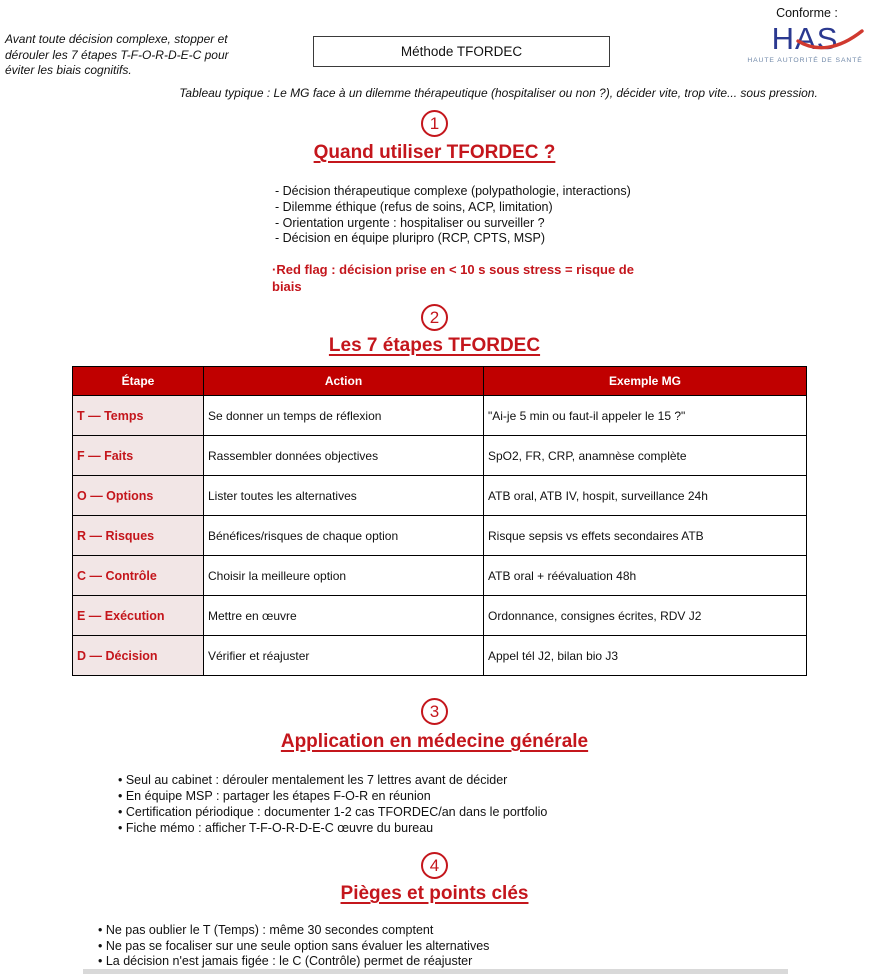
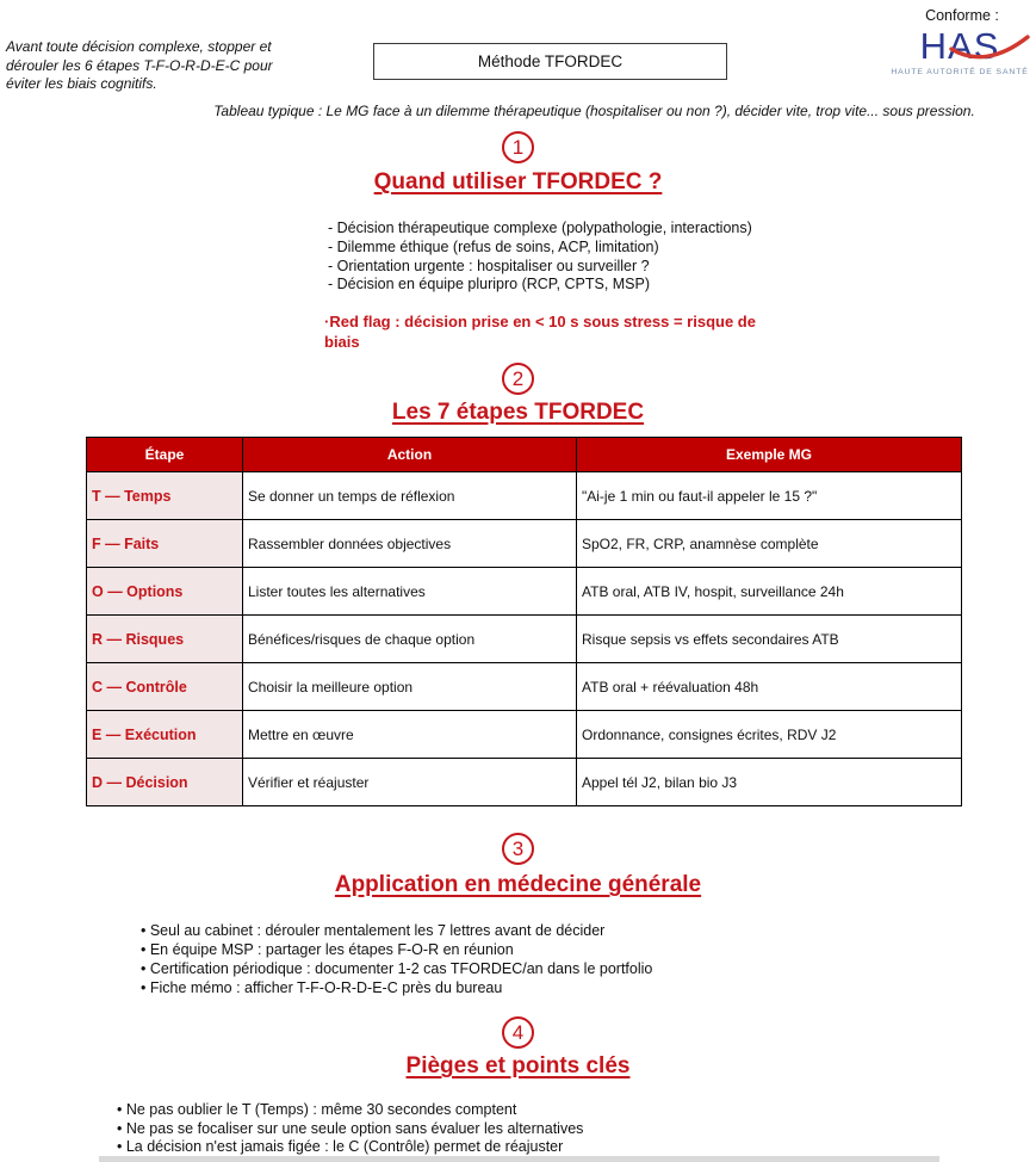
- Avant toute décision complexe, stopper et dérouler les 7 étapes T-F-O-R-D-E-C pour éviter les biais cognitifs.
+ Avant toute décision complexe, stopper et dérouler les 6 étapes T-F-O-R-D-E-C pour éviter les biais cognitifs.
  Méthode TFORDEC
  Conforme :
  HAS
  Tableau typique : Le MG face à un dilemme thérapeutique (hospitaliser ou non ?), décider vite, trop vite... sous pression.
  1
  Quand utiliser TFORDEC ?
  - Décision thérapeutique complexe (polypathologie, interactions)
  - Dilemme éthique (refus de soins, ACP, limitation)
  - Orientation urgente : hospitaliser ou surveiller ?
  - Décision en équipe pluripro (RCP, CPTS, MSP)
  ·Red flag : décision prise en < 10 s sous stress = risque de biais
  2
  Les 7 étapes TFORDEC
  Étape	Action	Exemple MG
- T — Temps	Se donner un temps de réflexion	"Ai-je 5 min ou faut-il appeler le 15 ?"
+ T — Temps	Se donner un temps de réflexion	"Ai-je 1 min ou faut-il appeler le 15 ?"
  F — Faits	Rassembler données objectives	SpO2, FR, CRP, anamnèse complète
  O — Options	Lister toutes les alternatives	ATB oral, ATB IV, hospit, surveillance 24h
  R — Risques	Bénéfices/risques de chaque option	Risque sepsis vs effets secondaires ATB
  C — Contrôle	Choisir la meilleure option	ATB oral + réévaluation 48h
  E — Exécution	Mettre en œuvre	Ordonnance, consignes écrites, RDV J2
  D — Décision	Vérifier et réajuster	Appel tél J2, bilan bio J3
  3
  Application en médecine générale
  • Seul au cabinet : dérouler mentalement les 7 lettres avant de décider
  • En équipe MSP : partager les étapes F-O-R en réunion
  • Certification périodique : documenter 1-2 cas TFORDEC/an dans le portfolio
- • Fiche mémo : afficher T-F-O-R-D-E-C œuvre du bureau
+ • Fiche mémo : afficher T-F-O-R-D-E-C près du bureau
  4
  Pièges et points clés
  • Ne pas oublier le T (Temps) : même 30 secondes comptent
  • Ne pas se focaliser sur une seule option sans évaluer les alternatives
  • La décision n'est jamais figée : le C (Contrôle) permet de réajuster
